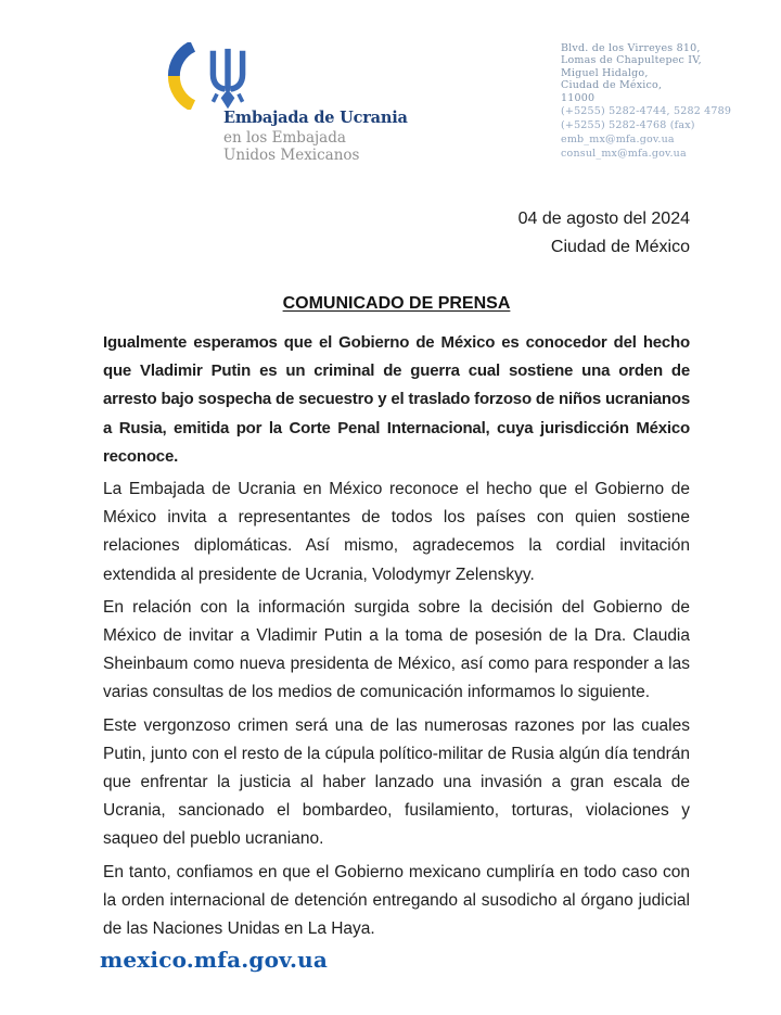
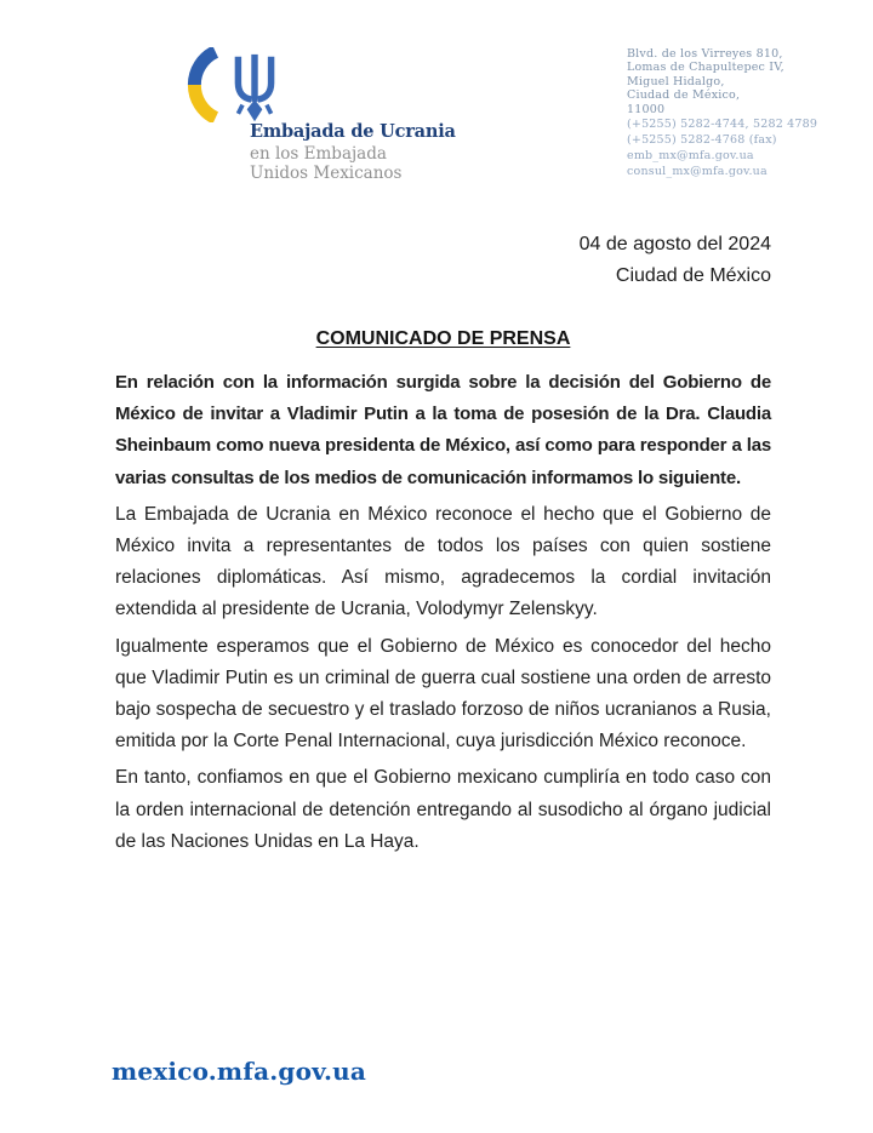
  Embajada de Ucrania
  en los Embajada Unidos Mexicanos
  Blvd. de los Virreyes 810,
  Lomas de Chapultepec IV,
  Miguel Hidalgo,
  Ciudad de México,
  11000
  (+5255) 5282-4744, 5282 4789
  (+5255) 5282-4768 (fax)
  emb_mx@mfa.gov.ua
  consul_mx@mfa.gov.ua
  04 de agosto del 2024
  Ciudad de México
  COMUNICADO DE PRENSA
- Igualmente esperamos que el Gobierno de México es conocedor del hecho que Vladimir Putin es un criminal de guerra cual sostiene una orden de arresto bajo sospecha de secuestro y el traslado forzoso de niños ucranianos a Rusia, emitida por la Corte Penal Internacional, cuya jurisdicción México reconoce.
+ En relación con la información surgida sobre la decisión del Gobierno de México de invitar a Vladimir Putin a la toma de posesión de la Dra. Claudia Sheinbaum como nueva presidenta de México, así como para responder a las varias consultas de los medios de comunicación informamos lo siguiente.
  La Embajada de Ucrania en México reconoce el hecho que el Gobierno de México invita a representantes de todos los países con quien sostiene relaciones diplomáticas. Así mismo, agradecemos la cordial invitación extendida al presidente de Ucrania, Volodymyr Zelenskyy.
- En relación con la información surgida sobre la decisión del Gobierno de México de invitar a Vladimir Putin a la toma de posesión de la Dra. Claudia Sheinbaum como nueva presidenta de México, así como para responder a las varias consultas de los medios de comunicación informamos lo siguiente.
+ Igualmente esperamos que el Gobierno de México es conocedor del hecho que Vladimir Putin es un criminal de guerra cual sostiene una orden de arresto bajo sospecha de secuestro y el traslado forzoso de niños ucranianos a Rusia, emitida por la Corte Penal Internacional, cuya jurisdicción México reconoce.
- Este vergonzoso crimen será una de las numerosas razones por las cuales Putin, junto con el resto de la cúpula político-militar de Rusia algún día tendrán que enfrentar la justicia al haber lanzado una invasión a gran escala de Ucrania, sancionado el bombardeo, fusilamiento, torturas, violaciones y saqueo del pueblo ucraniano.
  En tanto, confiamos en que el Gobierno mexicano cumpliría en todo caso con la orden internacional de detención entregando al susodicho al órgano judicial de las Naciones Unidas en La Haya.
  mexico.mfa.gov.ua
